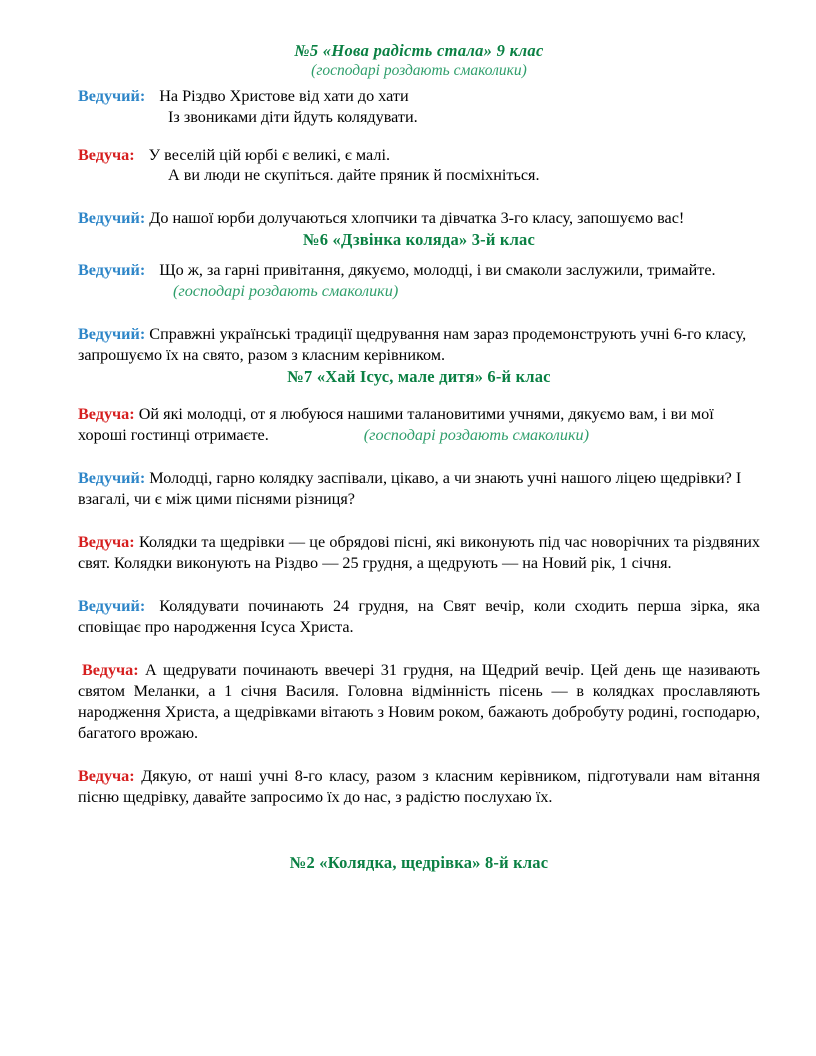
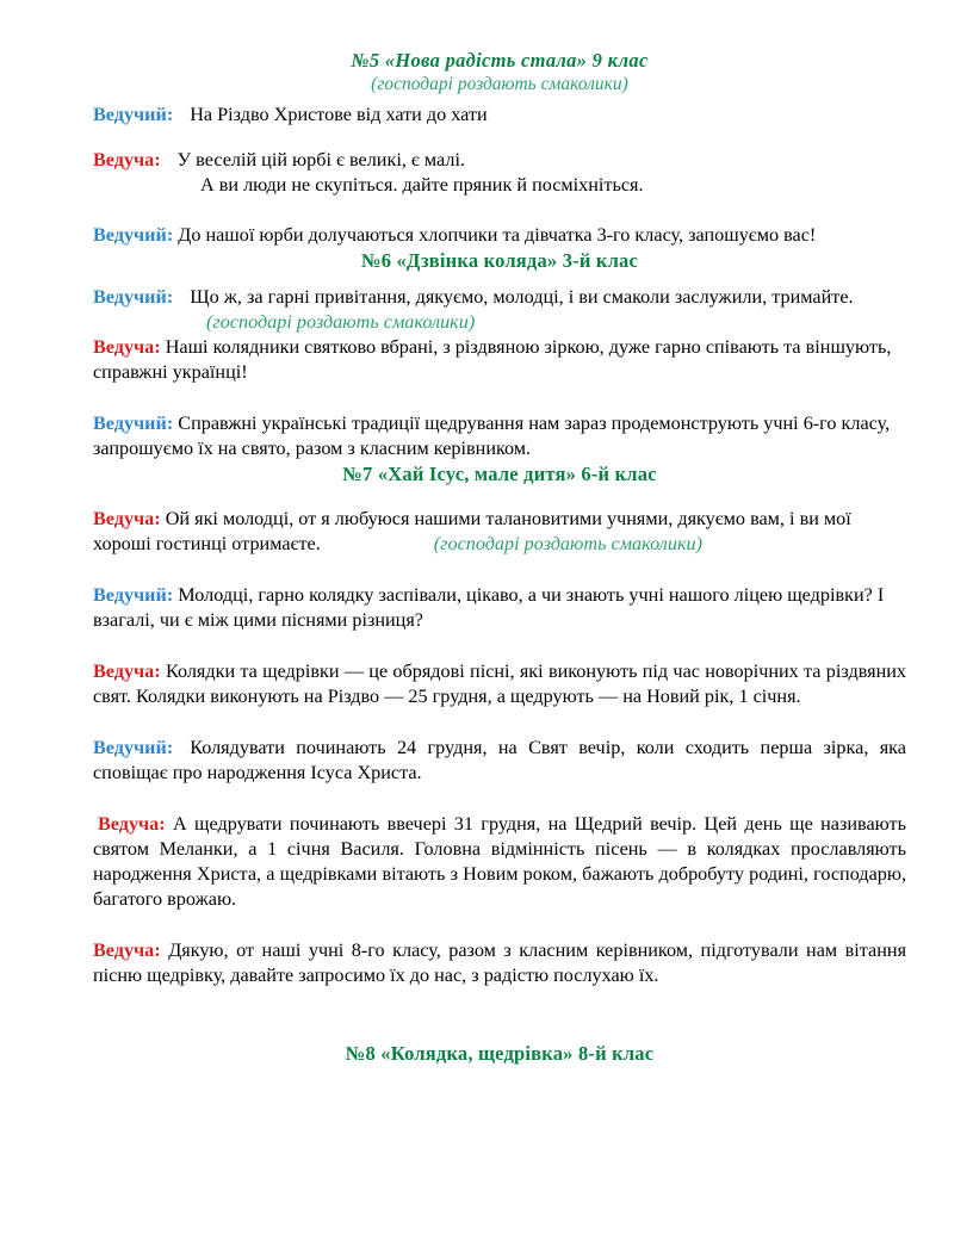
  №5 «Нова радість стала» 9 клас
  (господарі роздають смаколики)
  Ведучий: На Різдво Христове від хати до хати
- Із звониками діти йдуть колядувати.
  Ведуча: У веселій цій юрбі є великі, є малі.
  А ви люди не скупіться. дайте пряник й посміхніться.
  Ведучий: До нашої юрби долучаються хлопчики та дівчатка 3-го класу, запошуємо вас!
  №6 «Дзвінка коляда» 3-й клас
  Ведучий: Що ж, за гарні привітання, дякуємо, молодці, і ви смаколи заслужили, тримайте.(господарі роздають смаколики)
+ Ведуча: Наші колядники святково вбрані, з різдвяною зіркою, дуже гарно співають та віншують, справжні українці!
  Ведучий: Справжні українські традиції щедрування нам зараз продемонструють учні 6-го класу, запрошуємо їх на свято, разом з класним керівником.
  №7 «Хай Ісус, мале дитя» 6-й клас
  Ведуча: Ой які молодці, от я любуюся нашими талановитими учнями, дякуємо вам, і ви мої хороші гостинці отримаєте. (господарі роздають смаколики)
  Ведучий: Молодці, гарно колядку заспівали, цікаво, а чи знають учні нашого ліцею щедрівки? І взагалі, чи є між цими піснями різниця?
  Ведуча: Колядки та щедрівки — це обрядові пісні, які виконують під час новорічних та різдвяних свят. Колядки виконують на Різдво — 25 грудня, а щедрують — на Новий рік, 1 січня.
  Ведучий: Колядувати починають 24 грудня, на Свят вечір, коли сходить перша зірка, яка сповіщає про народження Ісуса Христа.
  Ведуча: А щедрувати починають ввечері 31 грудня, на Щедрий вечір. Цей день ще називають святом Меланки, а 1 січня Василя. Головна відмінність пісень — в колядках прославляють народження Христа, а щедрівками вітають з Новим роком, бажають добробуту родині, господарю, багатого врожаю.
  Ведуча: Дякую, от наші учні 8-го класу, разом з класним керівником, підготували нам вітання пісню щедрівку, давайте запросимо їх до нас, з радістю послухаю їх.
- №2 «Колядка, щедрівка» 8-й клас
+ №8 «Колядка, щедрівка» 8-й клас
